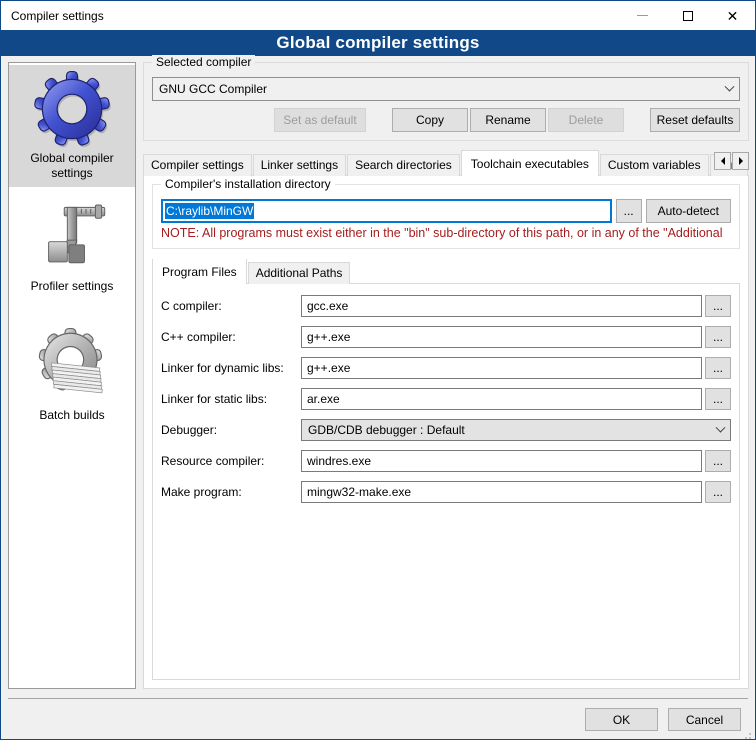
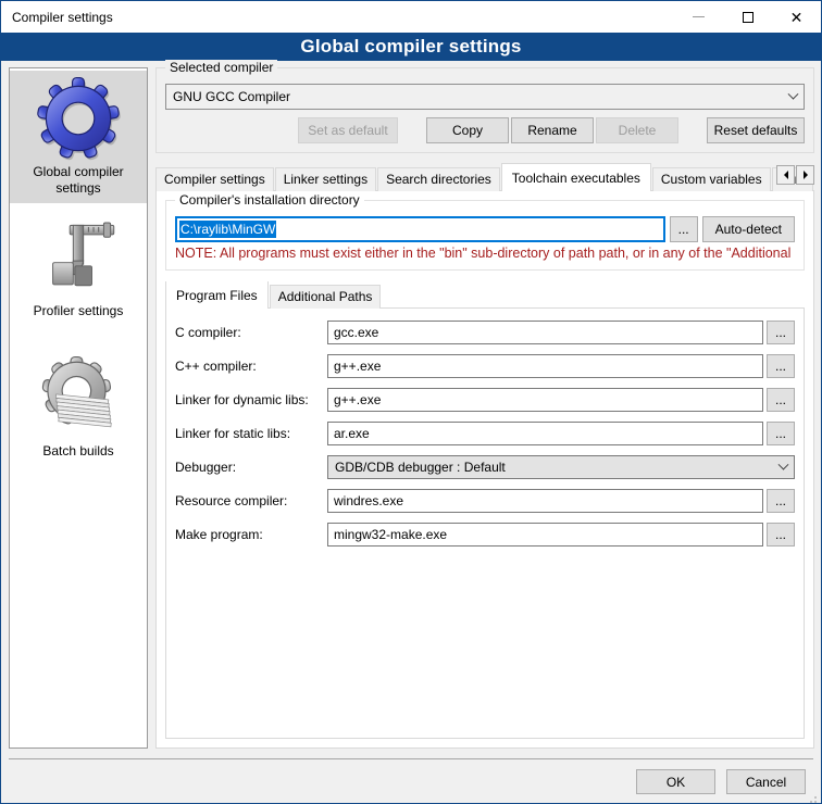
  Compiler settings
  ✕
  Global compiler settings
  Global compiler settings
  Profiler settings
  Batch builds
  Selected compiler
  GNU GCC Compiler
  Set as default
  Copy
  Rename
  Delete
  Reset defaults
  Compiler settings
  Linker settings
  Search directories
  Toolchain executables
  Custom variables
  Compiler's installation directory
  C:\raylib\MinGW
  ...
  Auto-detect
- NOTE: All programs must exist either in the "bin" sub-directory of this path, or in any of the "Additional
+ NOTE: All programs must exist either in the "bin" sub-directory of path path, or in any of the "Additional
  Program Files
  Additional Paths
  C compiler:
  gcc.exe
  ...
  C++ compiler:
  g++.exe
  ...
  Linker for dynamic libs:
  g++.exe
  ...
  Linker for static libs:
  ar.exe
  ...
  Debugger:
  GDB/CDB debugger : Default
  Resource compiler:
  windres.exe
  ...
  Make program:
  mingw32-make.exe
  ...
  OK
  Cancel
